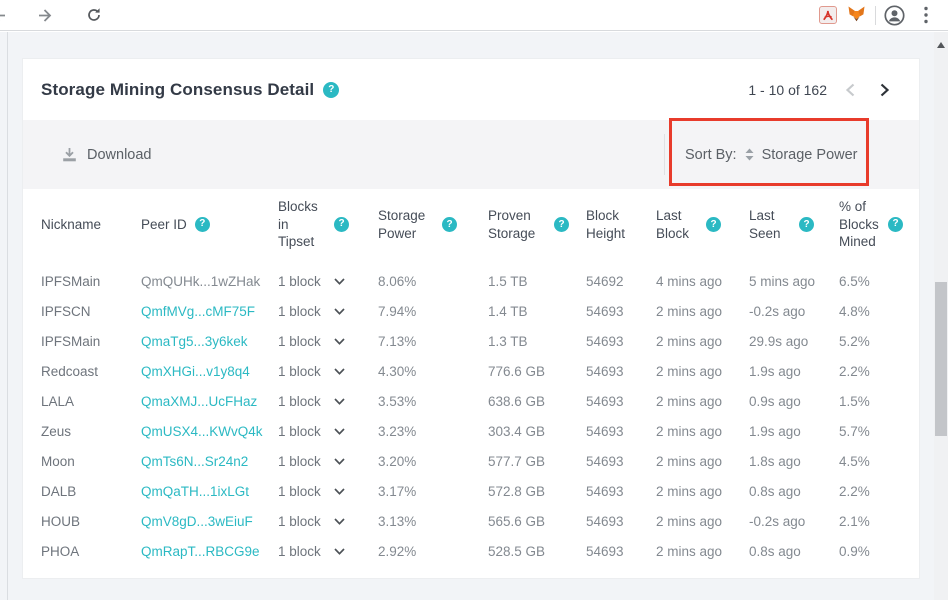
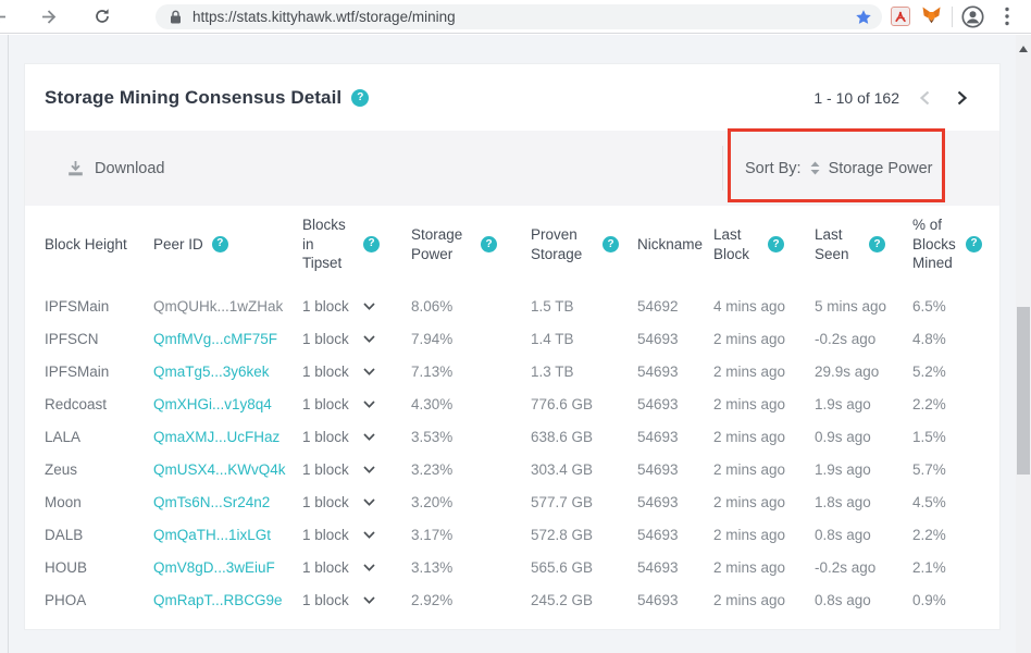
+ https://stats.kittyhawk.wtf/storage/mining
  Storage Mining Consensus Detail
  ?
  1 - 10 of 162
  Download
  Sort By:
  Storage Power
- Nickname
+ Block Height
  Peer ID
  ?
  Blocks in Tipset
  ?
  Storage Power
  ?
  Proven Storage
  ?
- Block Height
+ Nickname
  Last Block
  ?
  Last Seen
  ?
  % of Blocks Mined
  ?
  IPFSMain
  QmQUHk...1wZHak
  1 block
  8.06%
  1.5 TB
  54692
  4 mins ago
  5 mins ago
  6.5%
  IPFSCN
  QmfMVg...cMF75F
  1 block
  7.94%
  1.4 TB
  54693
  2 mins ago
  -0.2s ago
  4.8%
  IPFSMain
  QmaTg5...3y6kek
  1 block
  7.13%
  1.3 TB
  54693
  2 mins ago
  29.9s ago
  5.2%
  Redcoast
  QmXHGi...v1y8q4
  1 block
  4.30%
  776.6 GB
  54693
  2 mins ago
  1.9s ago
  2.2%
  LALA
  QmaXMJ...UcFHaz
  1 block
  3.53%
  638.6 GB
  54693
  2 mins ago
  0.9s ago
  1.5%
  Zeus
  QmUSX4...KWvQ4k
  1 block
  3.23%
  303.4 GB
  54693
  2 mins ago
  1.9s ago
  5.7%
  Moon
  QmTs6N...Sr24n2
  1 block
  3.20%
  577.7 GB
  54693
  2 mins ago
  1.8s ago
  4.5%
  DALB
  QmQaTH...1ixLGt
  1 block
  3.17%
  572.8 GB
  54693
  2 mins ago
  0.8s ago
  2.2%
  HOUB
  QmV8gD...3wEiuF
  1 block
  3.13%
  565.6 GB
  54693
  2 mins ago
  -0.2s ago
  2.1%
  PHOA
  QmRapT...RBCG9e
  1 block
  2.92%
- 528.5 GB
+ 245.2 GB
  54693
  2 mins ago
  0.8s ago
  0.9%
